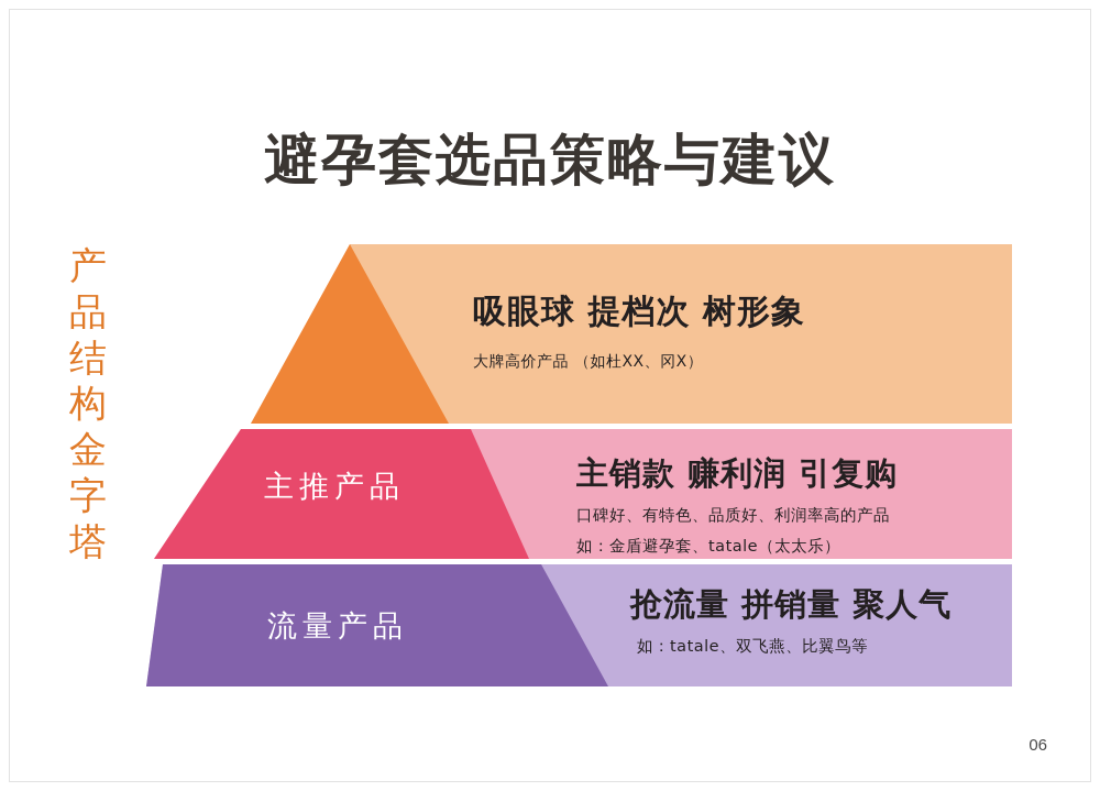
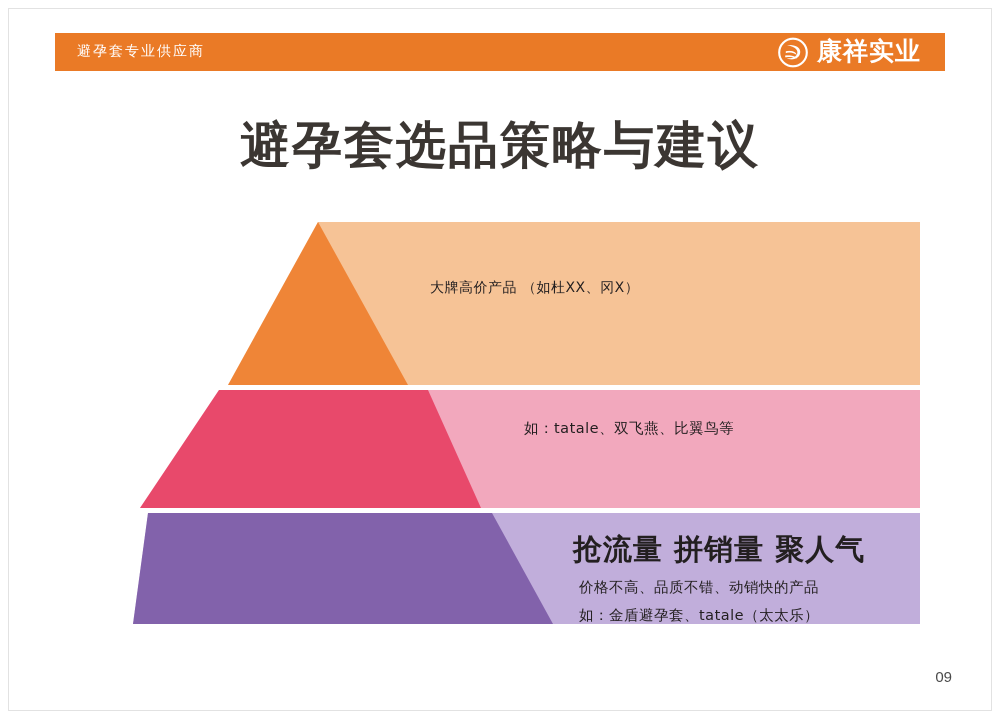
+ 避孕套专业供应商
+ 康祥实业
  避孕套选品策略与建议
- 产
- 品
- 结
- 构
- 金
- 字
- 塔
- 吸眼球 提档次 树形象
  大牌高价产品 （如杜XX、冈X）
- 主推产品
- 主销款 赚利润 引复购
- 口碑好、有特色、品质好、利润率高的产品
- 如：金盾避孕套、tatale（太太乐）
+ 如：tatale、双飞燕、比翼鸟等
- 流量产品
  抢流量 拼销量 聚人气
+ 价格不高、品质不错、动销快的产品
- 如：tatale、双飞燕、比翼鸟等
+ 如：金盾避孕套、tatale（太太乐）
- 06
+ 09
